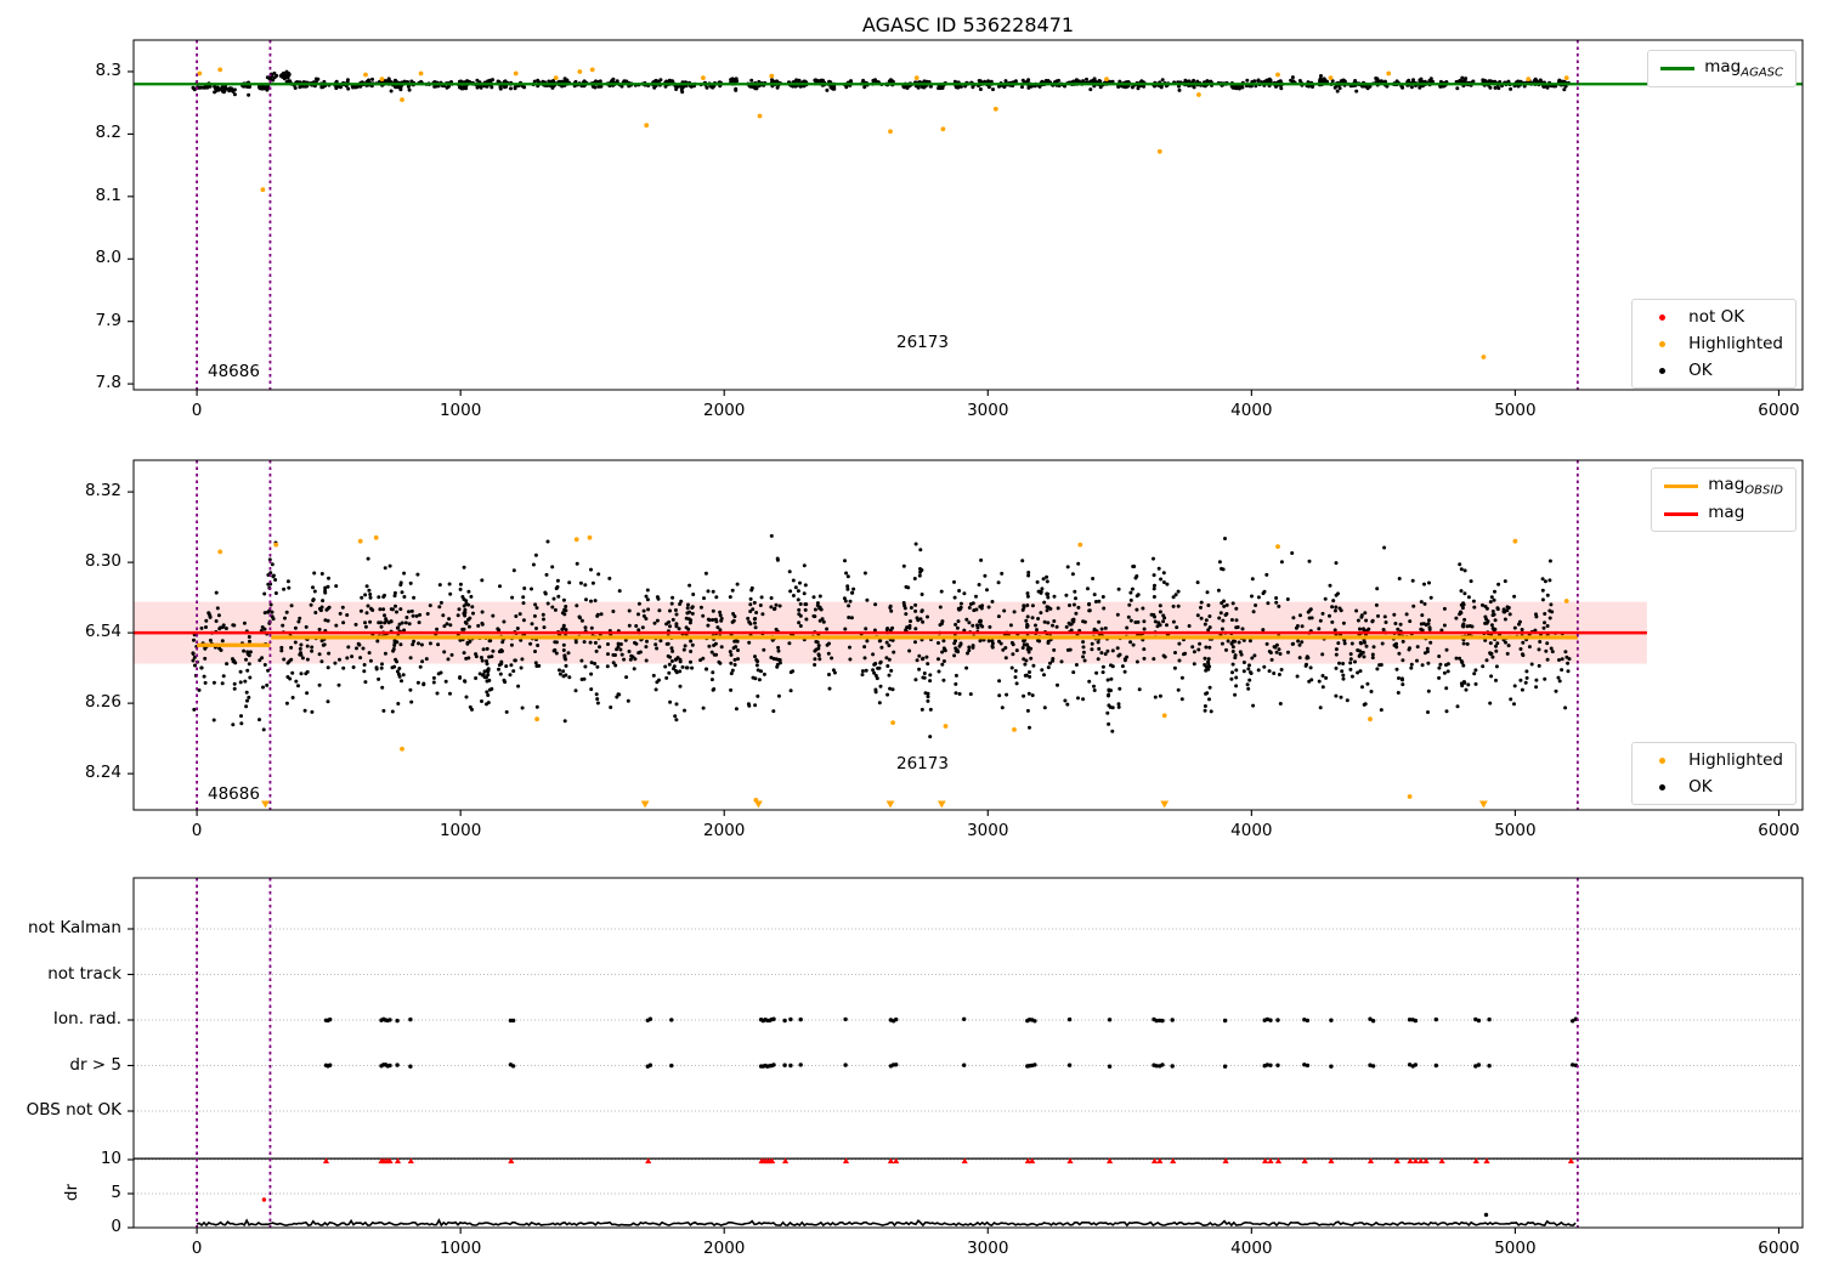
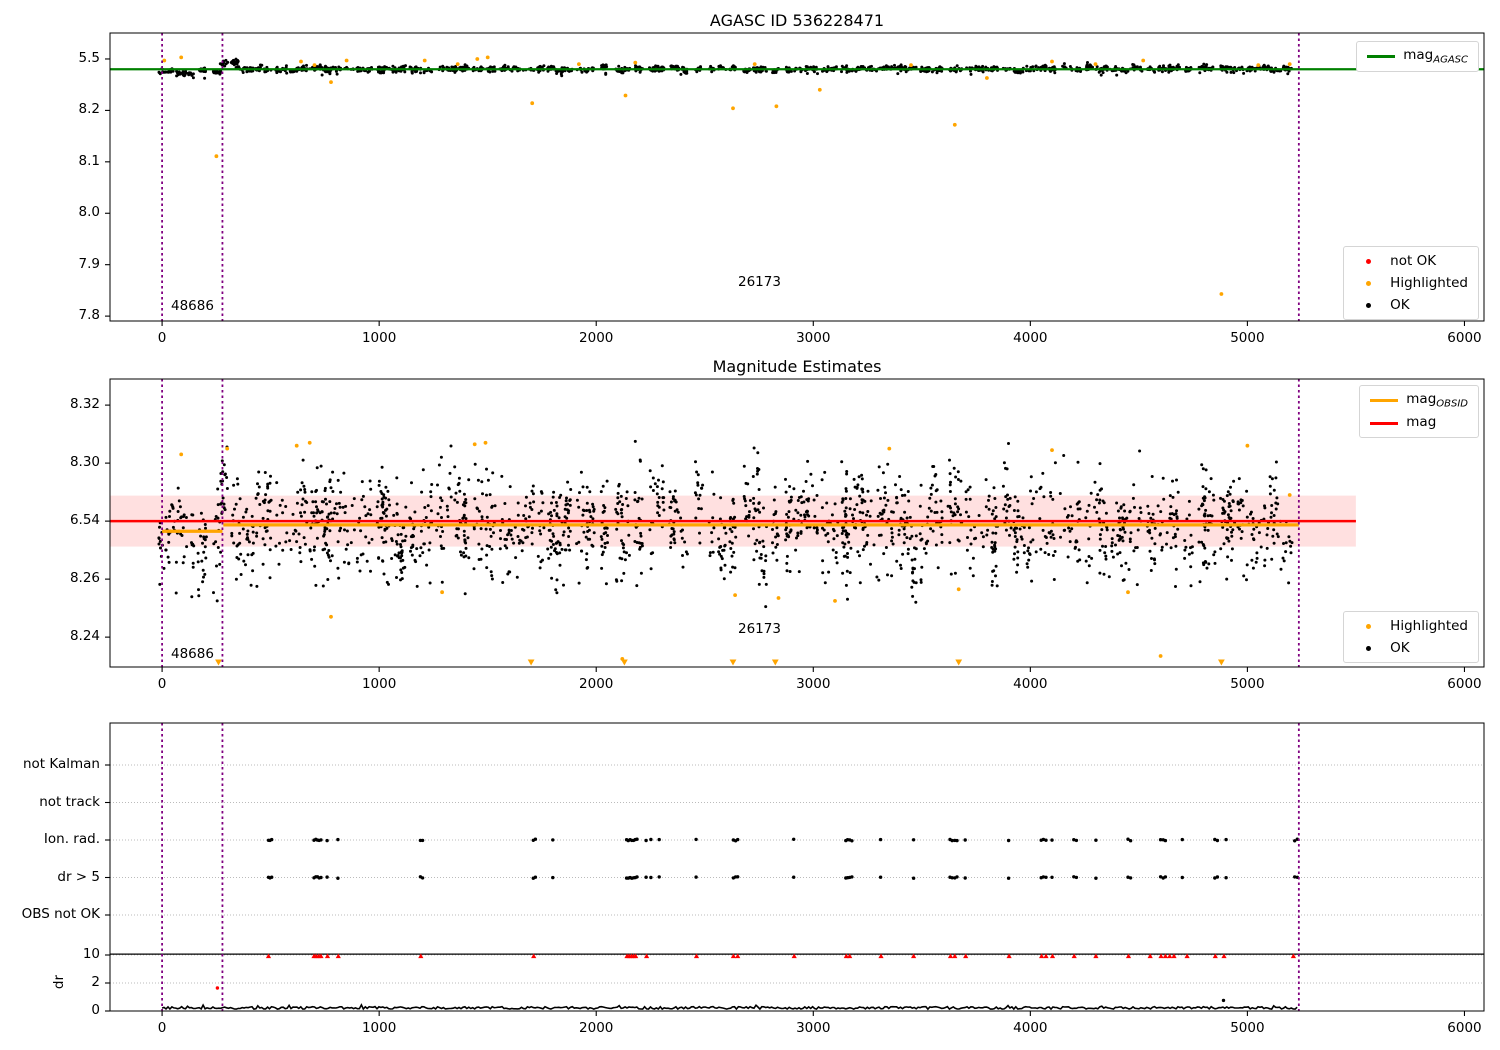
  AGASC ID 536228471
+ Magnitude Estimates
  magAGASC
  not OK
  Highlighted
  OK
  magOBSID
  mag
  Highlighted
  OK
  7.8
  7.9
  8.0
  8.1
  8.2
- 8.3
+ 5.5
  0
  1000
  2000
  3000
  4000
  5000
  6000
  8.24
  8.26
  6.54
  8.30
  8.32
  0
  1000
  2000
  3000
  4000
  5000
  6000
  not Kalman
  not track
  Ion. rad.
  dr > 5
  OBS not OK
  10
- 5
+ 2
  0
  0
  1000
  2000
  3000
  4000
  5000
  6000
  48686
  26173
  48686
  26173
